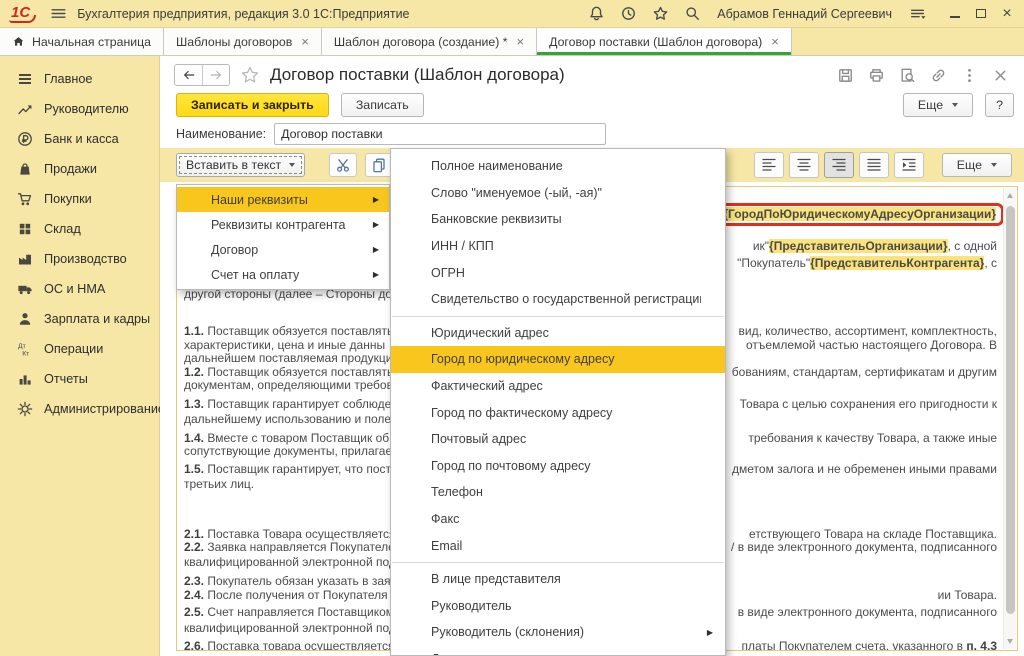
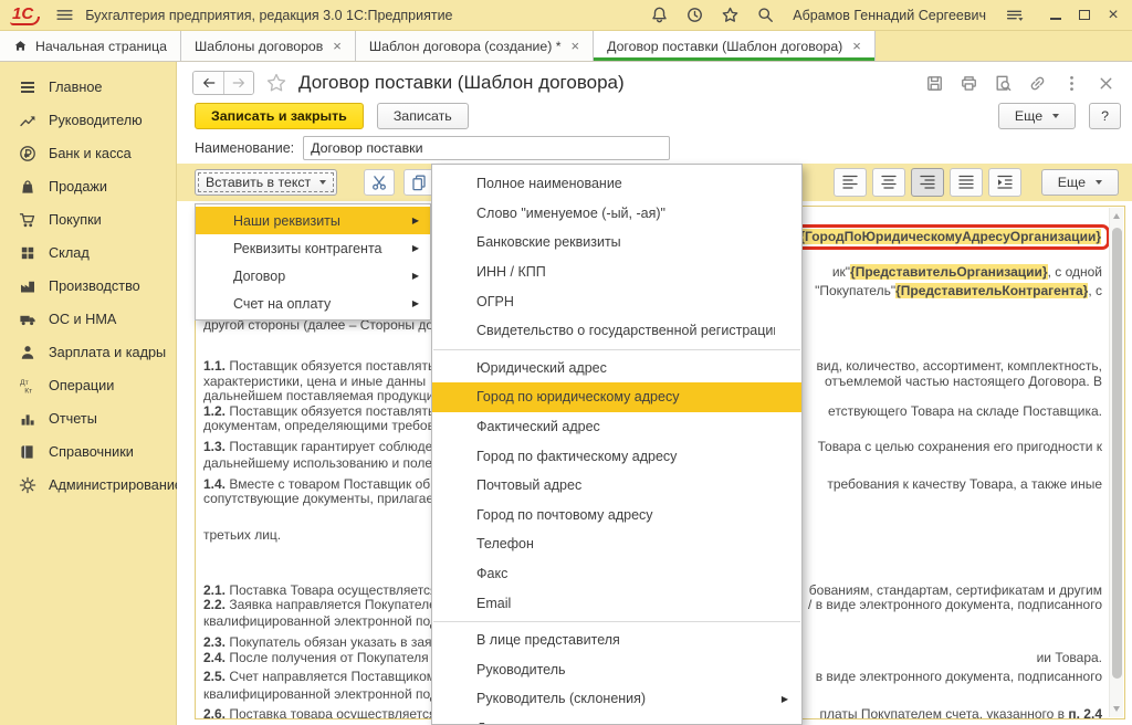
  1С
  Бухгалтерия предприятия, редакция 3.0 1С:Предприятие
  Абрамов Геннадий Сергеевич
  ×
  Начальная страница
  Шаблоны договоров
  ×
  Шаблон договора (создание) *
  ×
  Договор поставки (Шаблон договора)
  ×
  Главное
  Руководителю
  Банк и касса
  Продажи
  Покупки
  Склад
  Производство
  ОС и НМА
  Зарплата и кадры
  Операции
  Отчеты
+ Справочники
  Администрировани
  Договор поставки (Шаблон договора)
  Записать и закрыть
  Записать
  Еще
  ?
  Наименование:
  Договор поставки
  Вставить в текст
  Еще
  ГородПоЮридическомуАдресуОрганизации}
  ик"{ПредставительОрганизации}, с одной
  "Покупатель"{ПредставительКонтрагента}, с
  1.1. Поставщик обязуется поставлят
  вид, количество, ассортимент, комплектность,
  характеристики, цена и иные данны
  отъемлемой частью настоящего Договора. В
  дальнейшем поставляемая продукц
  1.2. Поставщик обязуется поставлят
- бованиям, стандартам, сертификатам и другим
+ етствующего Товара на складе Поставщика.
  документам, определяющими требо
  1.3. Поставщик гарантирует соблюде
  Товара с целью сохранения его пригодности к
  дальнейшему использованию и поле
  1.4. Вместе с товаром Поставщик об
  требования к качеству Товара, а также иные
  сопутствующие документы, прилагае
- 1.5. Поставщик гарантирует, что пост
- дметом залога и не обременен иными правами
  третьих лиц.
  2.1. Поставка Товара осуществляетс
- етствующего Товара на складе Поставщика.
+ бованиям, стандартам, сертификатам и другим
  2.2. Заявка направляется Покупател
  / в виде электронного документа, подписанного
  квалифицированной электронной по
  2.3. Покупатель обязан указать в зая
  2.4. После получения от Покупателя
  ии Товара.
  2.5. Счет направляется Поставщико
  в виде электронного документа, подписанного
  квалифицированной электронной по
  2.6. Поставка товара осуществляетс
- платы Покупателем счета, указанного в п. 4.3
+ платы Покупателем счета, указанного в п. 2.4
  Наши реквизиты
  ▶
  Реквизиты контрагента
  ▶
  Договор
  ▶
  Счет на оплату
  ▶
  Полное наименование
  Слово "именуемое (-ый, -ая)"
  Банковские реквизиты
  ИНН / КПП
  ОГРН
  Свидетельство о государственной регистраци
  Юридический адрес
  Город по юридическому адресу
  Фактический адрес
  Город по фактическому адресу
  Почтовый адрес
  Город по почтовому адресу
  Телефон
  Факс
  Email
  В лице представителя
  Руководитель
  Руководитель (склонения)
  ▶
